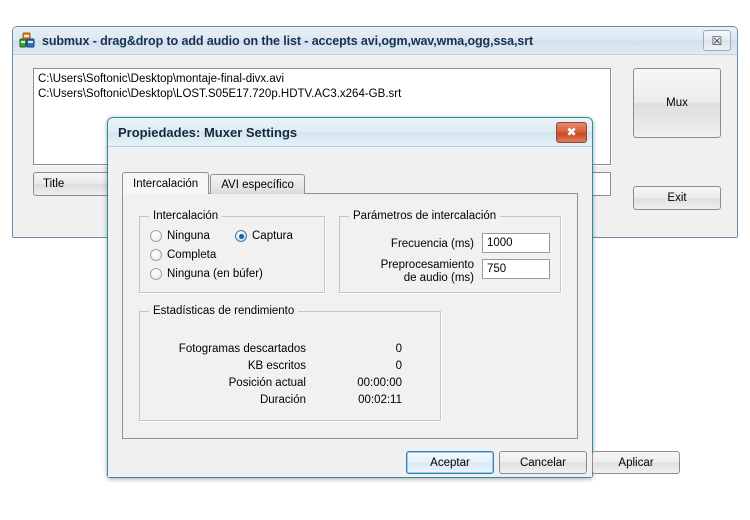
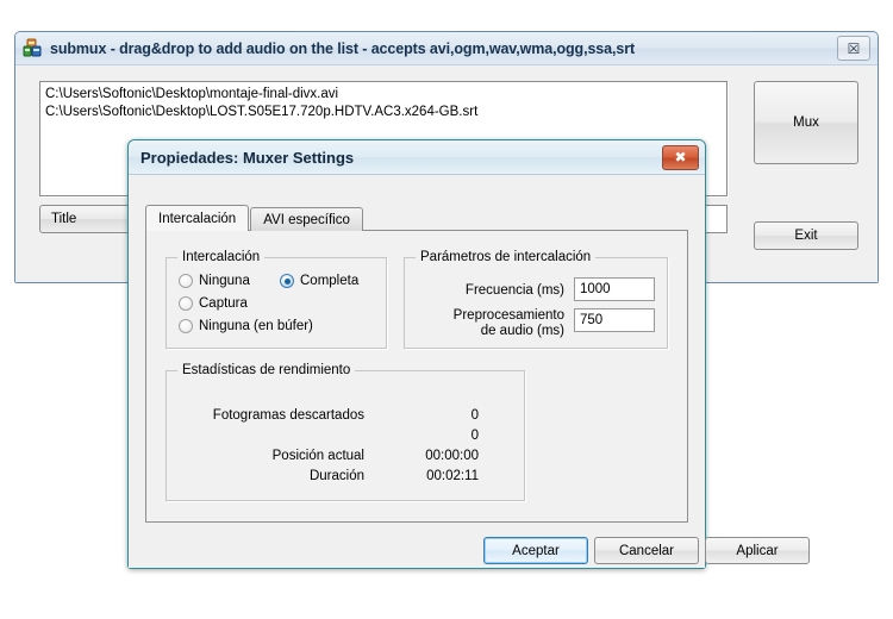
  submux - drag&drop to add audio on the list - accepts avi,ogm,wav,wma,ogg,ssa,srt
  ☒
  C:\Users\Softonic\Desktop\montaje-final-divx.avi
  C:\Users\Softonic\Desktop\LOST.S05E17.720p.HDTV.AC3.x264-GB.srt
  Title
  Mux
  Exit
  Propiedades: Muxer Settings
  ✖
  Intercalación
  AVI específico
  Intercalación
  Ninguna
- Completa
+ Captura
  Ninguna (en búfer)
- Captura
+ Completa
  Parámetros de intercalación
  Frecuencia (ms)
  1000
  Preprocesamiento
  de audio (ms)
  750
  Estadísticas de rendimiento
  Fotogramas descartados
  0
- KB escritos
  0
  Posición actual
  00:00:00
  Duración
  00:02:11
  Aceptar
  Cancelar
  Aplicar
